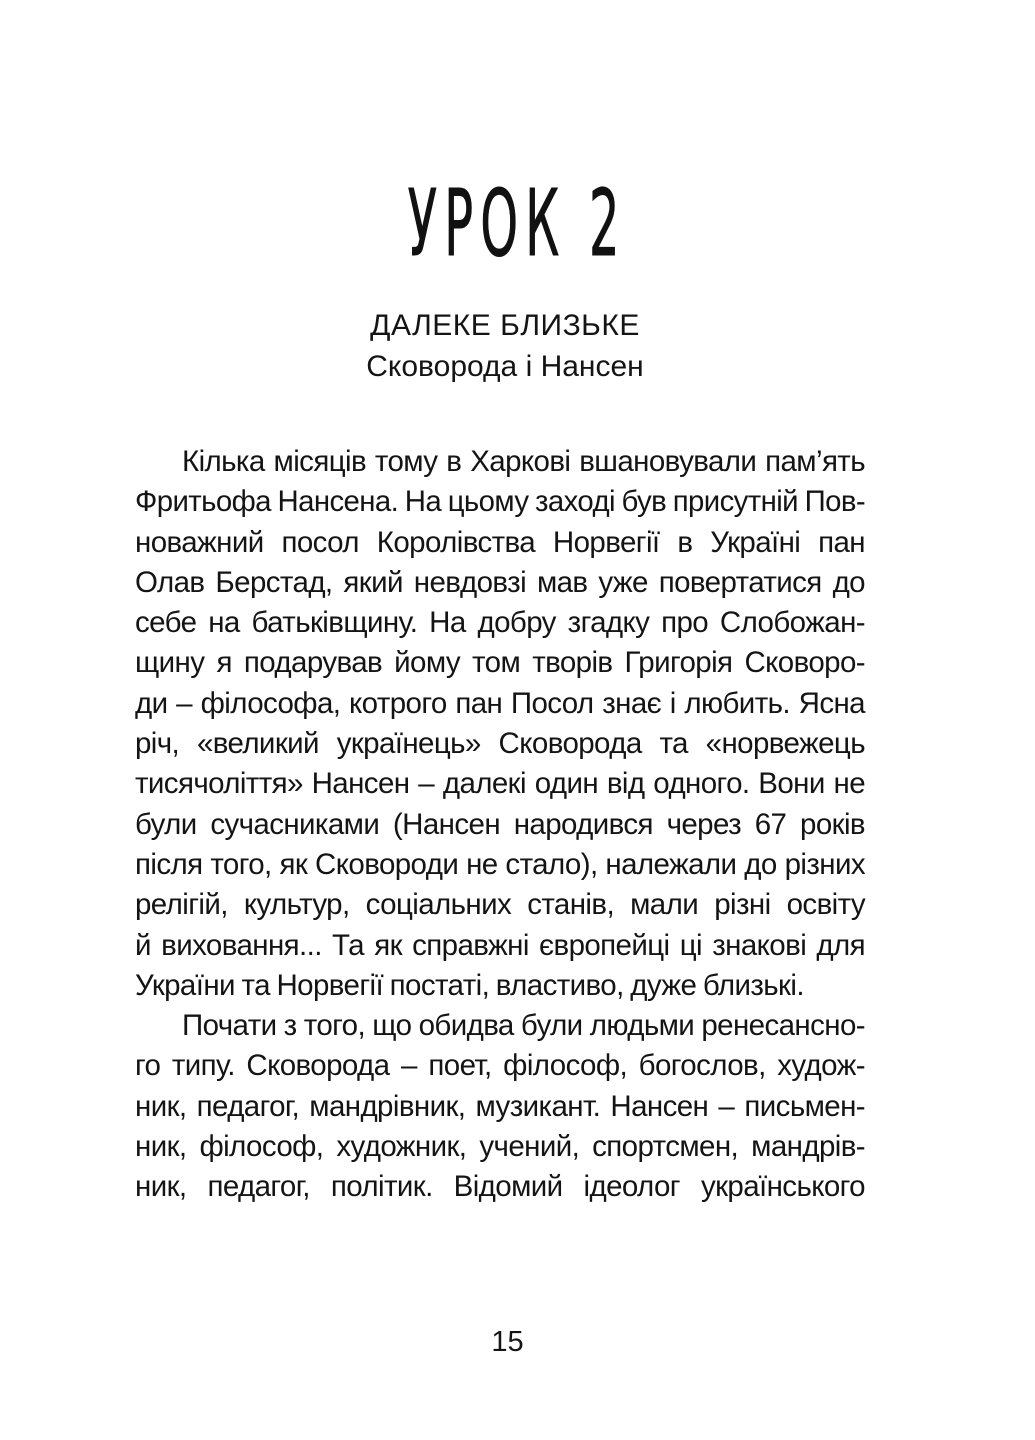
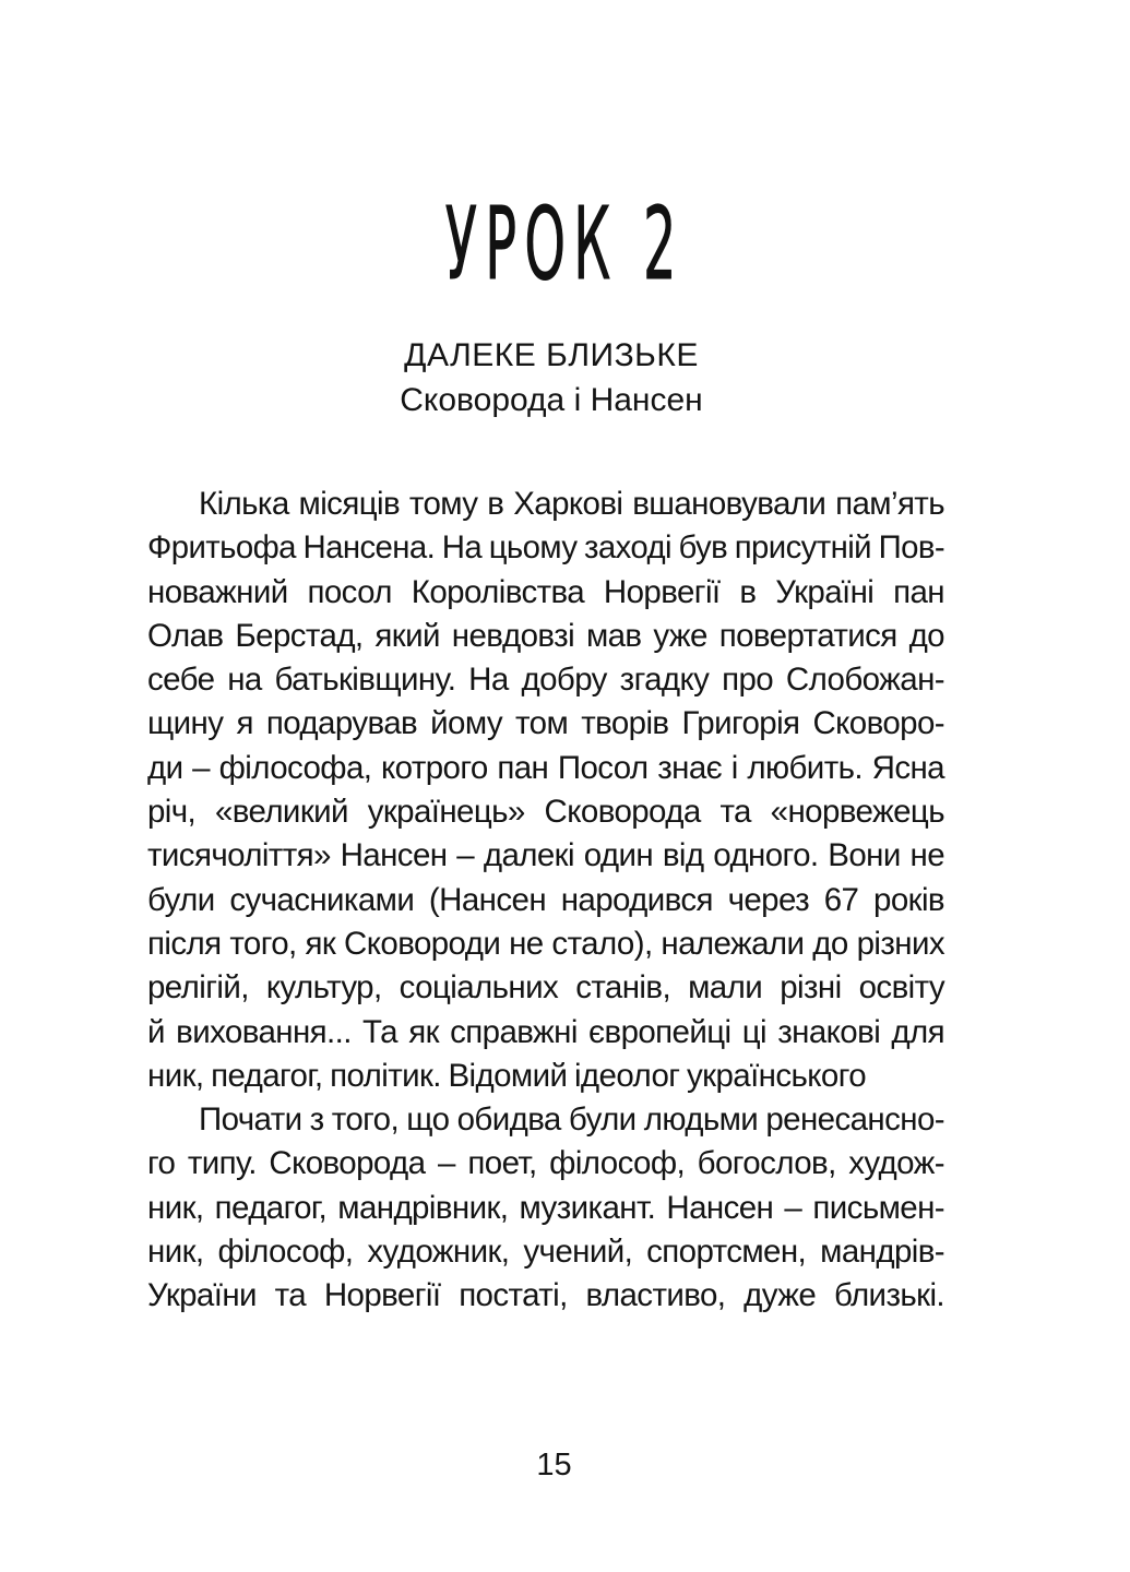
  УРОК 2
  ДАЛЕКЕ БЛИЗЬКЕ
  Сковорода і Нансен
  Кілька місяців тому в Харкові вшановували пам’ять
  Фритьофа Нансена. На цьому заході був присутній Пов-
  новажний посол Королівства Норвегії в Україні пан
  Олав Берстад, який невдовзі мав уже повертатися до
  себе на батьківщину. На добру згадку про Слобожан-
  щину я подарував йому том творів Григорія Сковоро-
  ди – філософа, котрого пан Посол знає і любить. Ясна
  річ, «великий українець» Сковорода та «норвежець
  тисячоліття» Нансен – далекі один від одного. Вони не
  були сучасниками (Нансен народився через 67 років
  після того, як Сковороди не стало), належали до різних
  релігій, культур, соціальних станів, мали різні освіту
  й виховання... Та як справжні європейці ці знакові для
- України та Норвегії постаті, властиво, дуже близькі.
+ ник, педагог, політик. Відомий ідеолог українського
  Почати з того, що обидва були людьми ренесансно-
  го типу. Сковорода – поет, філософ, богослов, худож-
  ник, педагог, мандрівник, музикант. Нансен – письмен-
  ник, філософ, художник, учений, спортсмен, мандрів-
- ник, педагог, політик. Відомий ідеолог українського
+ України та Норвегії постаті, властиво, дуже близькі.
  15
